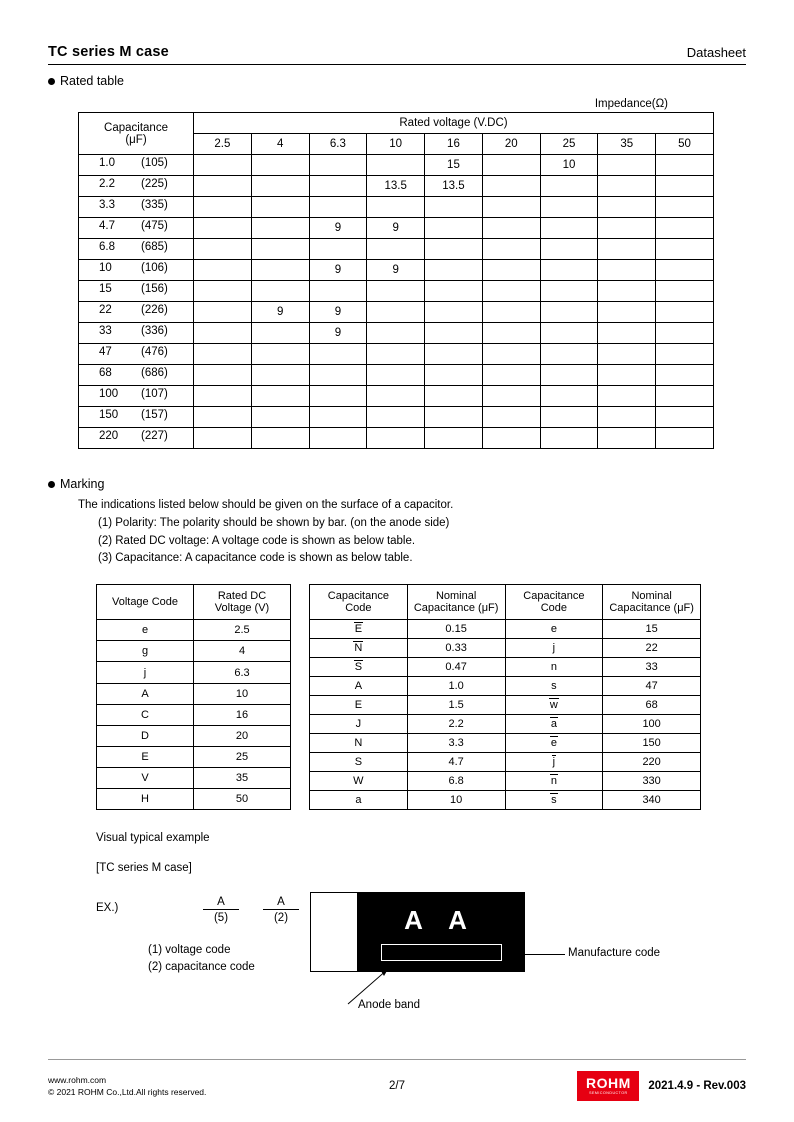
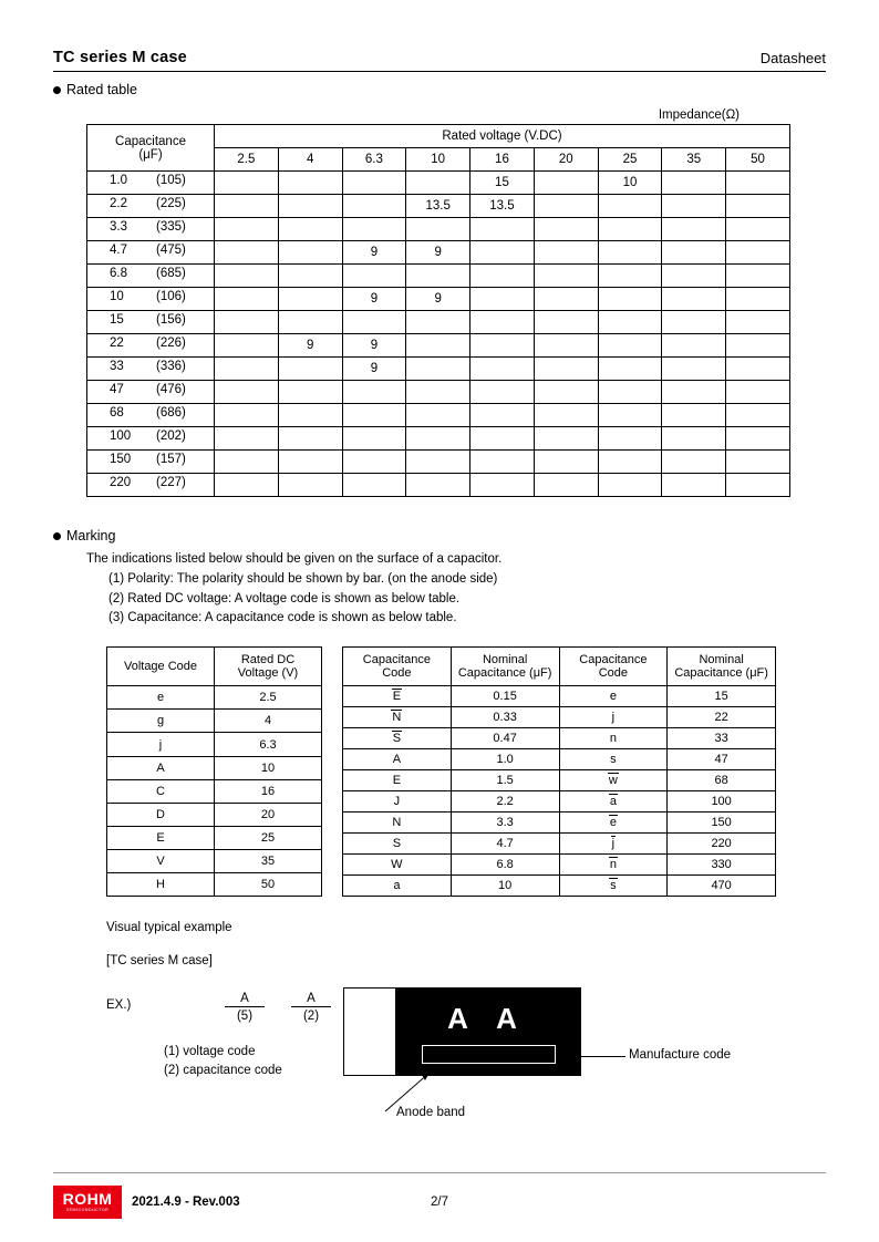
  TC series M case
  Datasheet
  Rated table
  Impedance(Ω)
  Capacitance (μF)	Rated voltage (V.DC)
  2.5	4	6.3	10	16	20	25	35	50
  1.0 (105)					15		10
  2.2 (225)				13.5	13.5
  3.3 (335)
  4.7 (475)			9	9
  6.8 (685)
  10 (106)			9	9
  15 (156)
  22 (226)		9	9
  33 (336)			9
  47 (476)
  68 (686)
- 100 (107)
+ 100 (202)
  150 (157)
  220 (227)
  Marking
  The indications listed below should be given on the surface of a capacitor.
  (1) Polarity: The polarity should be shown by bar. (on the anode side)
  (2) Rated DC voltage: A voltage code is shown as below table.
  (3) Capacitance: A capacitance code is shown as below table.
  Voltage Code	Rated DC Voltage (V)
  e	2.5
  g	4
  j	6.3
  A	10
  C	16
  D	20
  E	25
  V	35
  H	50
  Capacitance Code	Nominal Capacitance (μF)	Capacitance Code	Nominal Capacitance (μF)
  E	0.15	e	15
  N	0.33	j	22
  S	0.47	n	33
  A	1.0	s	47
  E	1.5	w	68
  J	2.2	a	100
  N	3.3	e	150
  S	4.7	j	220
  W	6.8	n	330
- a	10	s	340
+ a	10	s	470
  Visual typical example
  [TC series M case]
  EX.)
  A
  (5)
  A
  (2)
  (1) voltage code
  (2) capacitance code
  A A
  Manufacture code
  Anode band
- www.rohm.com
- © 2021 ROHM Co.,Ltd.All rights reserved.
  2/7
  ROHM
  2021.4.9 - Rev.003
